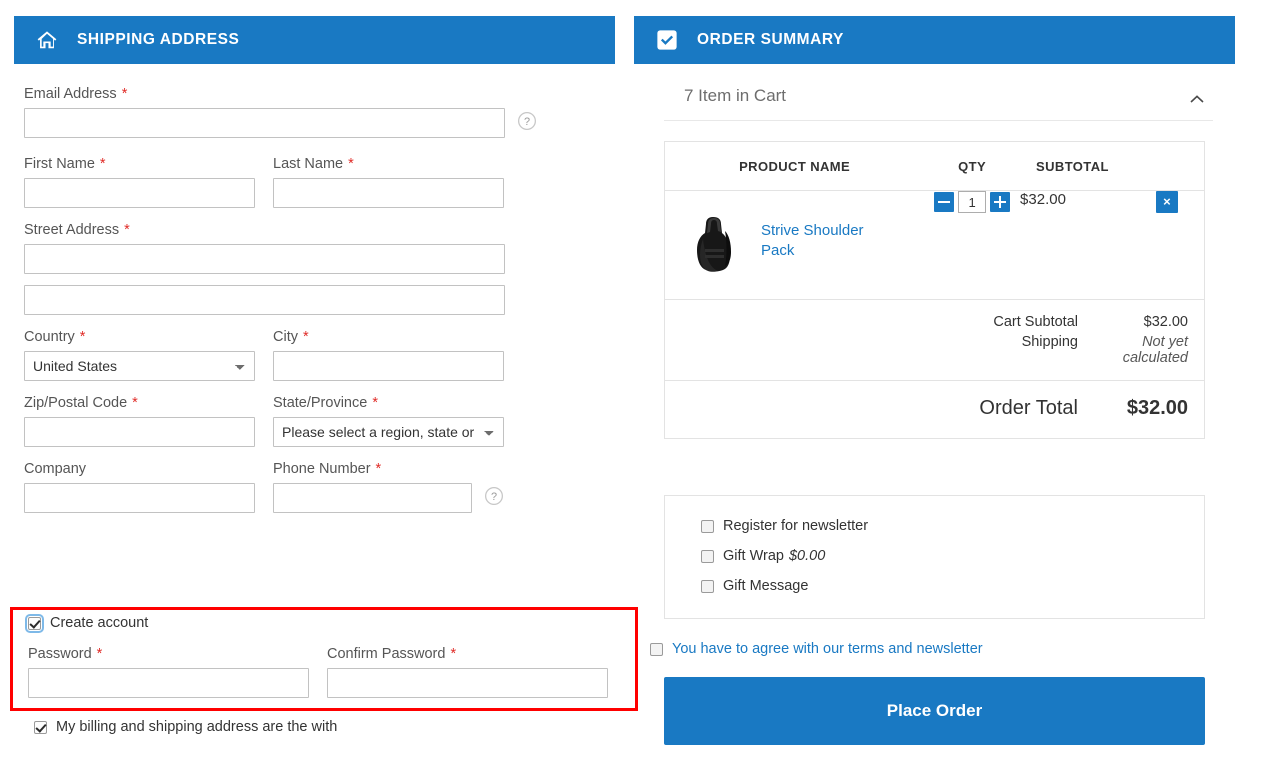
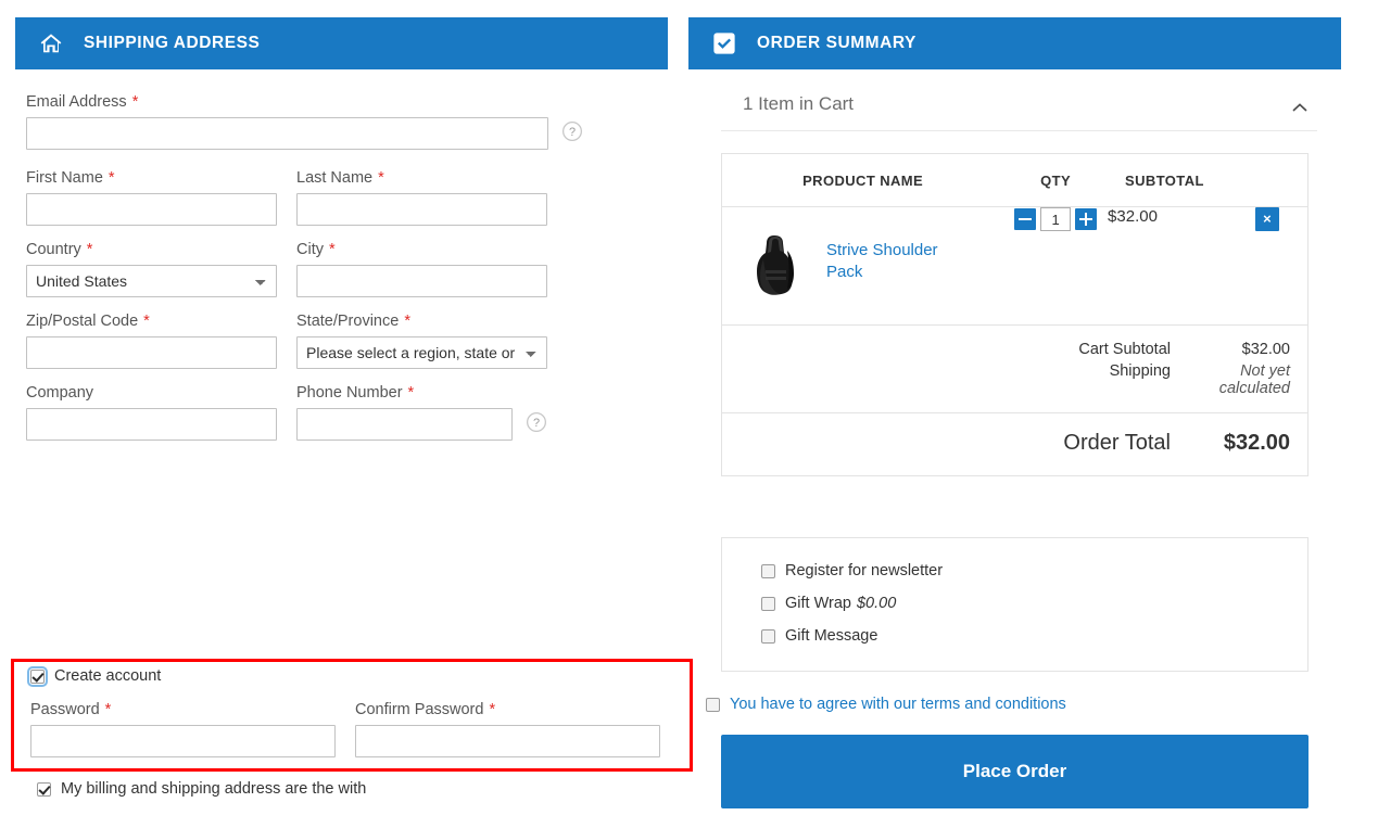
  SHIPPING ADDRESS
  Email Address *
  ?
  First Name *
  Last Name *
- Street Address *
  Country *
  United States
  City *
  Zip/Postal Code *
  State/Province *
  Please select a region, state or
  Company
  Phone Number *
  ?
  Create account
  Password *
  Confirm Password *
  My billing and shipping address are the with
  ORDER SUMMARY
- 7 Item in Cart
+ 1 Item in Cart
  PRODUCT NAME	QTY	SUBTOTAL
  Strive Shoulder Pack	1	$32.00	×
  Cart Subtotal
  $32.00
  Shipping
  Not yet calculated
  Order Total
  $32.00
  Register for newsletter
  Gift Wrap
  $0.00
  Gift Message
- You have to agree with our terms and newsletter
+ You have to agree with our terms and conditions
  Place Order
